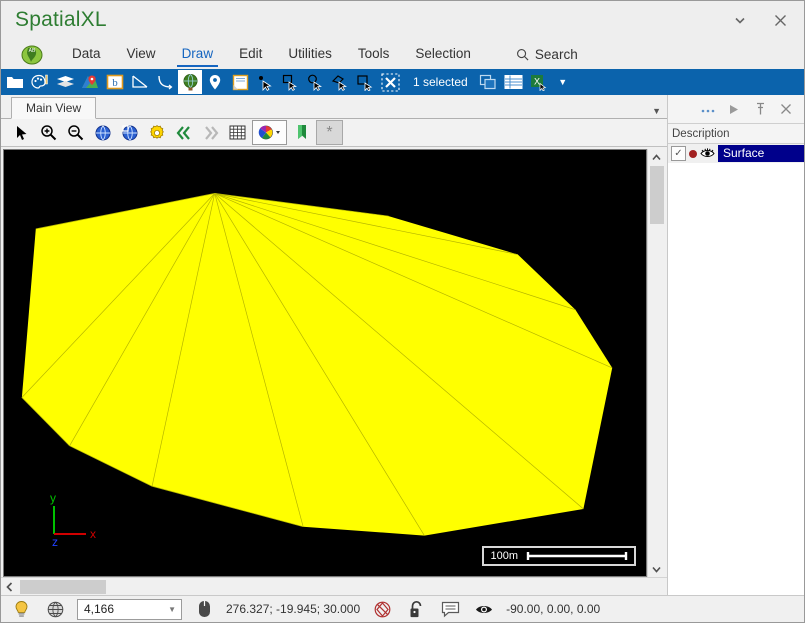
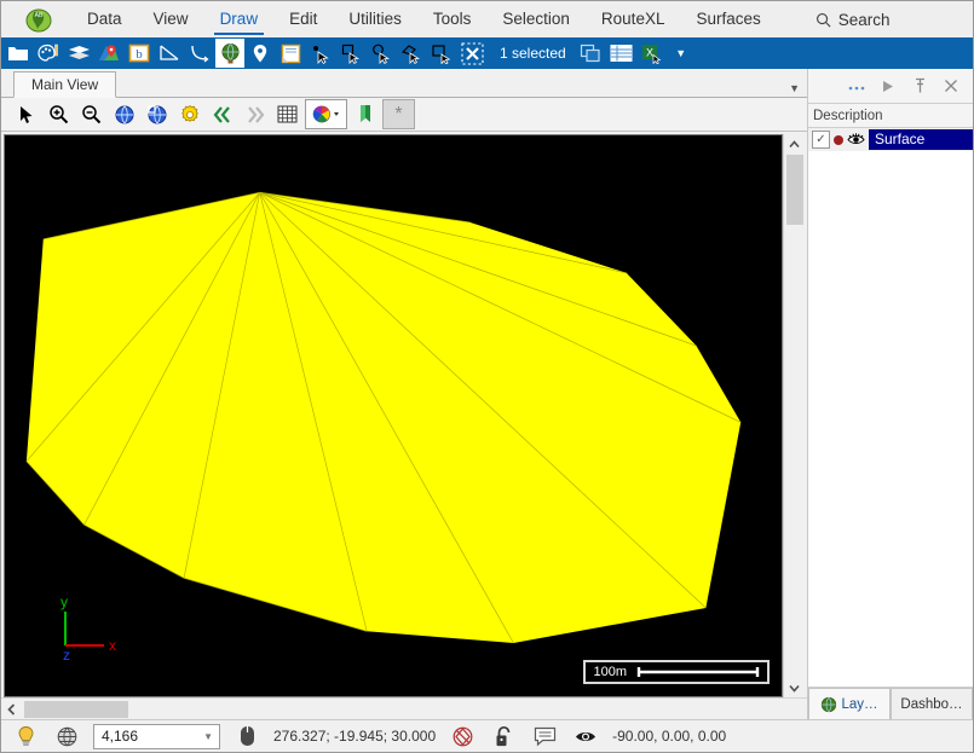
- SpatialXL
  Data
  View
  Draw
  Edit
  Utilities
  Tools
  Selection
+ RouteXL
+ Surfaces
  Search
  b
  1 selected
  X
  ▼
  Main View
  ▼
  *
  y
  x
  z
  100m
  Description
  ✓
  Surface
+ Lay…
+ Dashbo…
  4,166
  ▼
  276.327; -19.945; 30.000
  -90.00, 0.00, 0.00
